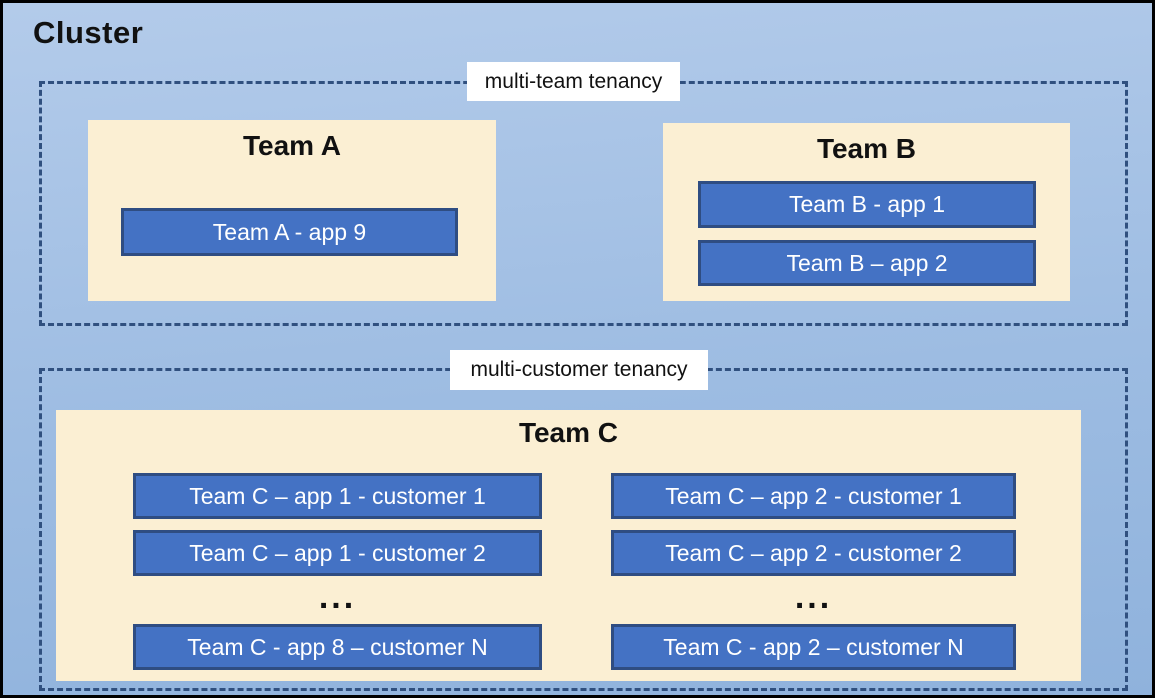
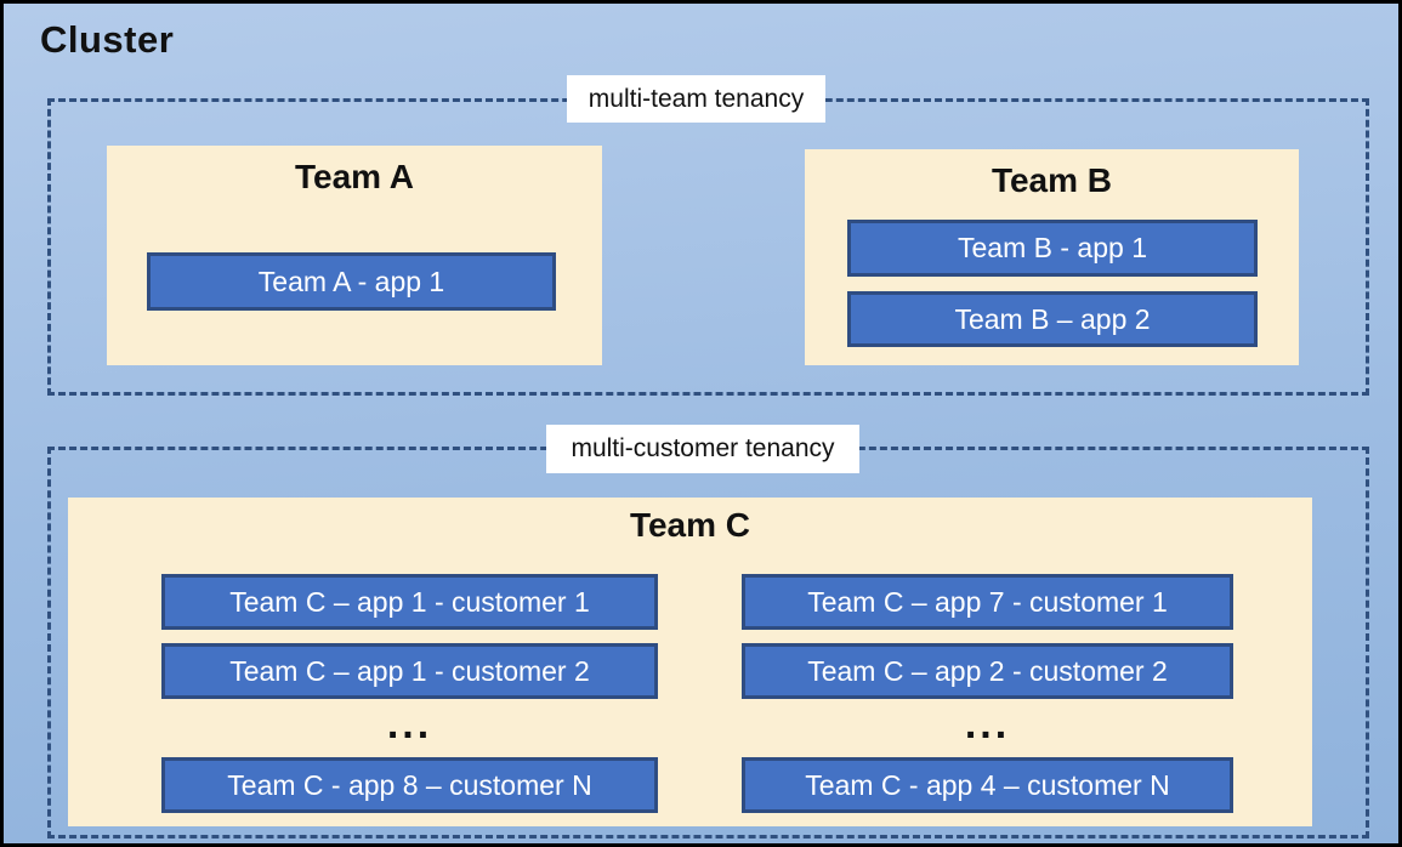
  Cluster
  Team A
- Team A - app 9
+ Team A - app 1
  Team B
  Team B - app 1
  Team B – app 2
  multi-team tenancy
  Team C
  Team C – app 1 - customer 1
  Team C – app 1 - customer 2
  ...
  Team C - app 8 – customer N
- Team C – app 2 - customer 1
+ Team C – app 7 - customer 1
  Team C – app 2 - customer 2
  ...
- Team C - app 2 – customer N
+ Team C - app 4 – customer N
  multi-customer tenancy
